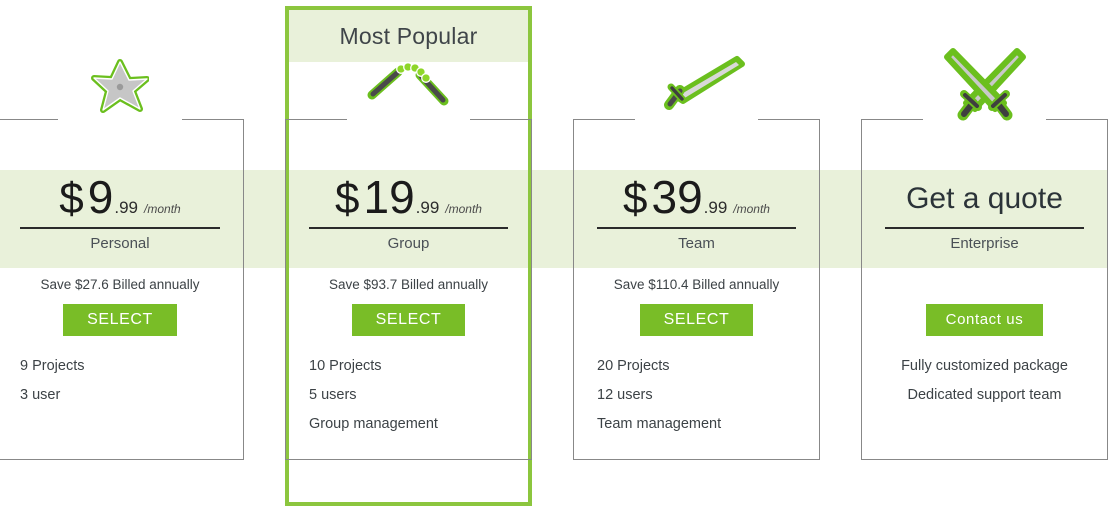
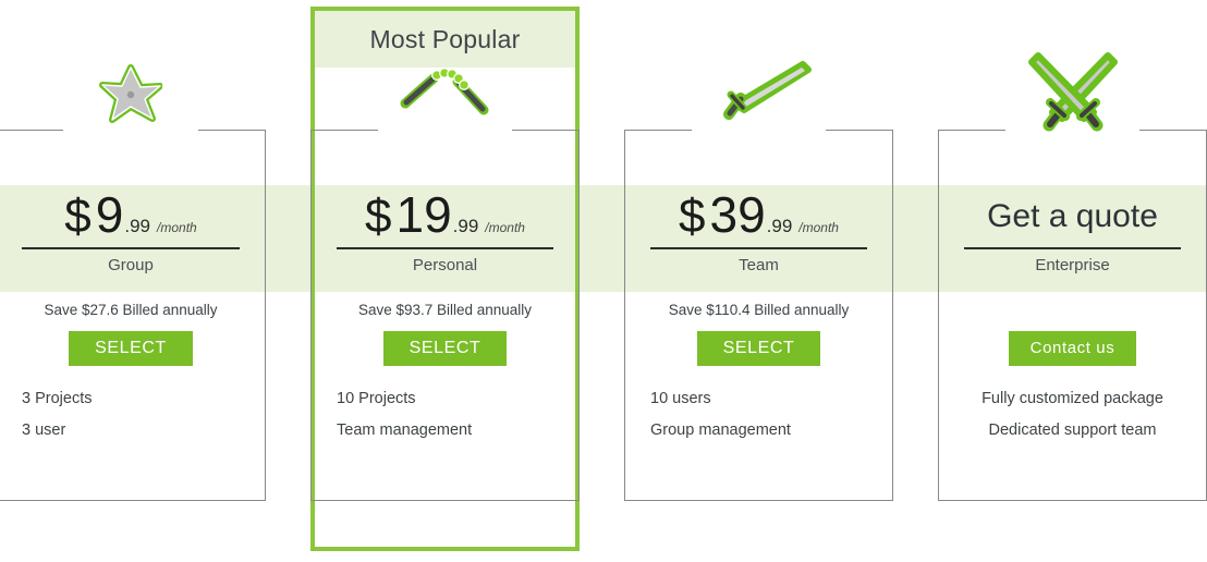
  $
  9
  .99
  /month
- Personal
+ Group
  Save $27.6 Billed annually
  SELECT
- 9 Projects
+ 3 Projects
  3 user
  Most Popular
  $
  19
  .99
  /month
- Group
+ Personal
  Save $93.7 Billed annually
  SELECT
  10 Projects
- 5 users
- Group management
+ Team management
  $
  39
  .99
  /month
  Team
  Save $110.4 Billed annually
  SELECT
- 20 Projects
- 12 users
+ 10 users
- Team management
+ Group management
  Get a quote
  Enterprise
  Contact us
  Fully customized package
  Dedicated support team
